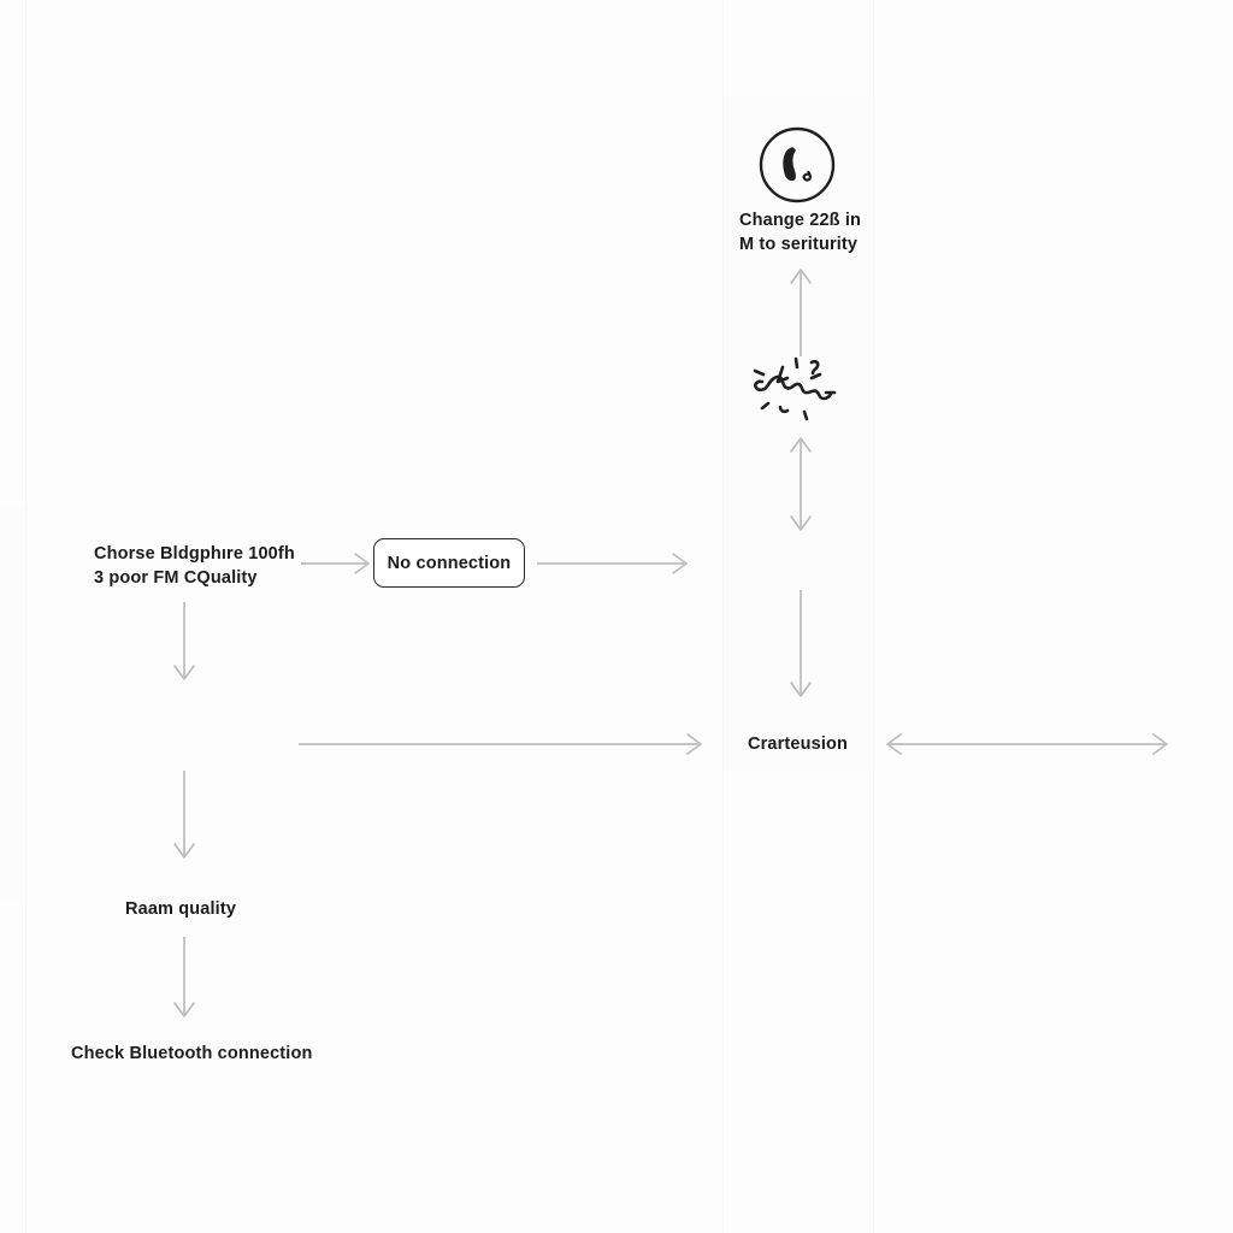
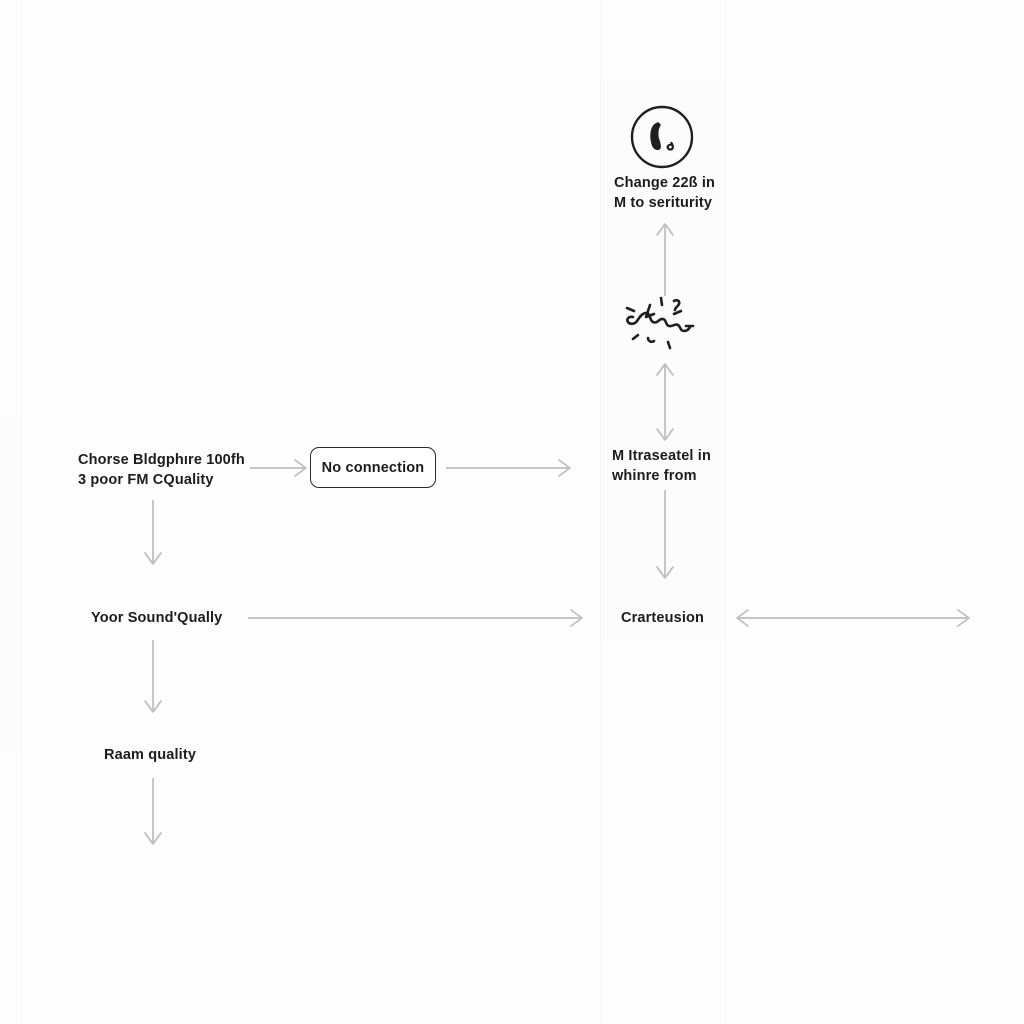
  Change 22ß in
  M to seriturity
  Chorse Bldgphıre 100fh
  3 poor FM CQuality
  No connection
+ M Itraseatel in
+ whinre from
+ Yoor Sound'Qually
  Crarteusion
  Raam quality
- Check Bluetooth connection
